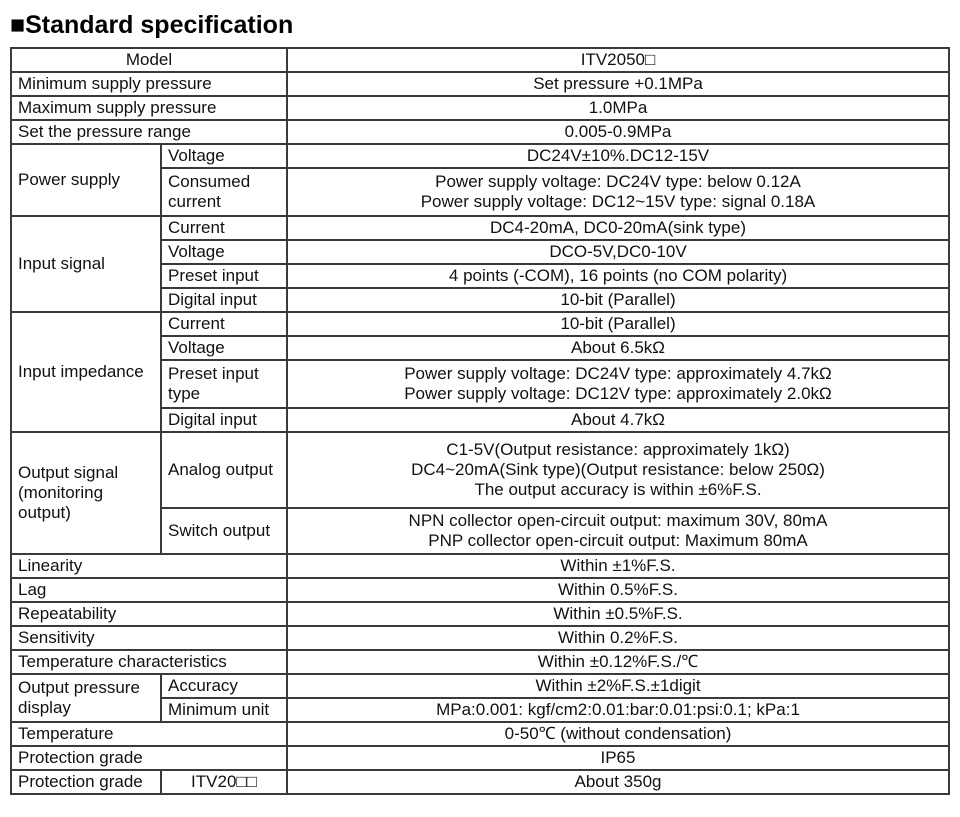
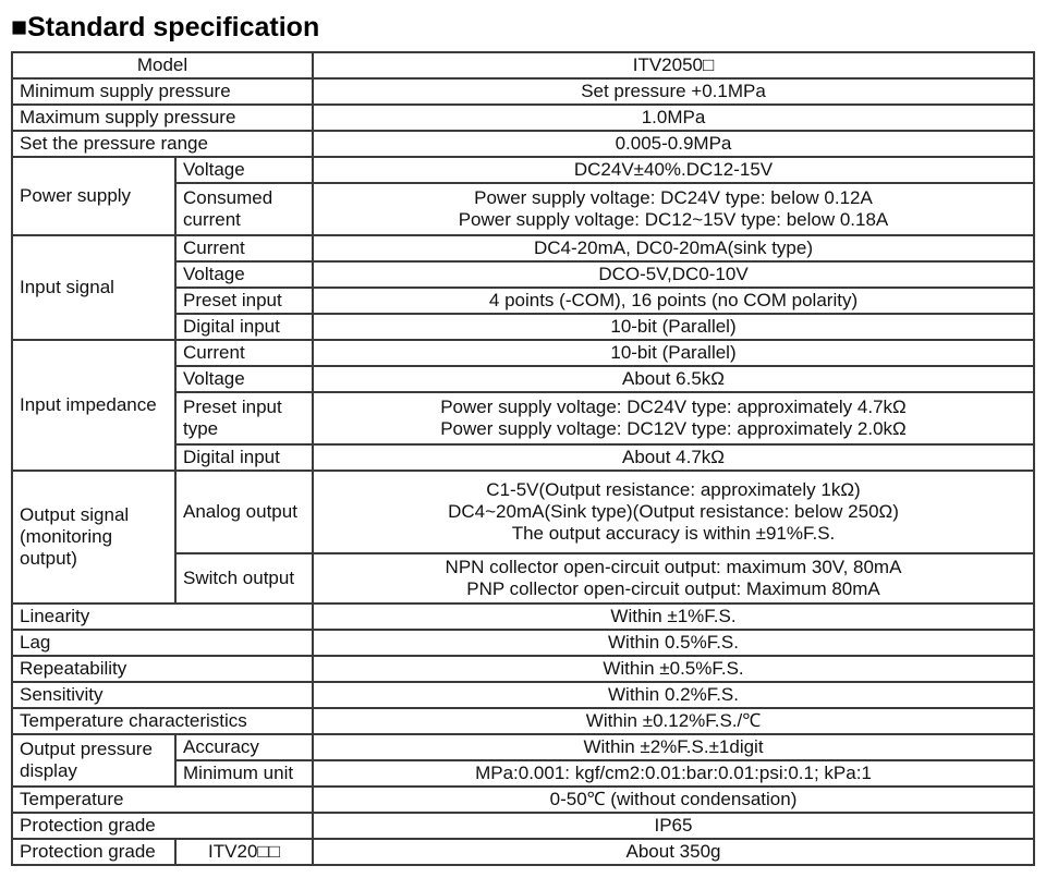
  ■Standard specification
  Model	ITV2050□
  Minimum supply pressure	Set pressure +0.1MPa
  Maximum supply pressure	1.0MPa
  Set the pressure range	0.005-0.9MPa
- Power supply	Voltage	DC24V±10%.DC12-15V
+ Power supply	Voltage	DC24V±40%.DC12-15V
- Consumed current	Power supply voltage: DC24V type: below 0.12A Power supply voltage: DC12~15V type: signal 0.18A
+ Consumed current	Power supply voltage: DC24V type: below 0.12A Power supply voltage: DC12~15V type: below 0.18A
  Input signal	Current	DC4-20mA, DC0-20mA(sink type)
  Voltage	DCO-5V,DC0-10V
  Preset input	4 points (-COM), 16 points (no COM polarity)
  Digital input	10-bit (Parallel)
  Input impedance	Current	10-bit (Parallel)
  Voltage	About 6.5kΩ
  Preset input type	Power supply voltage: DC24V type: approximately 4.7kΩ Power supply voltage: DC12V type: approximately 2.0kΩ
  Digital input	About 4.7kΩ
- Output signal (monitoring output)	Analog output	C1-5V(Output resistance: approximately 1kΩ) DC4~20mA(Sink type)(Output resistance: below 250Ω) The output accuracy is within ±6%F.S.
+ Output signal (monitoring output)	Analog output	C1-5V(Output resistance: approximately 1kΩ) DC4~20mA(Sink type)(Output resistance: below 250Ω) The output accuracy is within ±91%F.S.
  Switch output	NPN collector open-circuit output: maximum 30V, 80mA PNP collector open-circuit output: Maximum 80mA
  Linearity	Within ±1%F.S.
  Lag	Within 0.5%F.S.
  Repeatability	Within ±0.5%F.S.
  Sensitivity	Within 0.2%F.S.
  Temperature characteristics	Within ±0.12%F.S./℃
  Output pressure display	Accuracy	Within ±2%F.S.±1digit
  Minimum unit	MPa:0.001: kgf/cm2:0.01:bar:0.01:psi:0.1; kPa:1
  Temperature	0-50℃ (without condensation)
  Protection grade	IP65
  Protection grade	ITV20□□	About 350g
